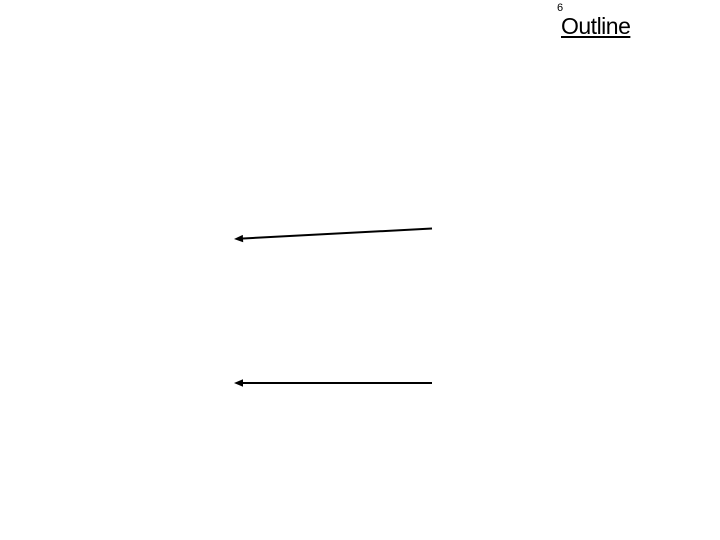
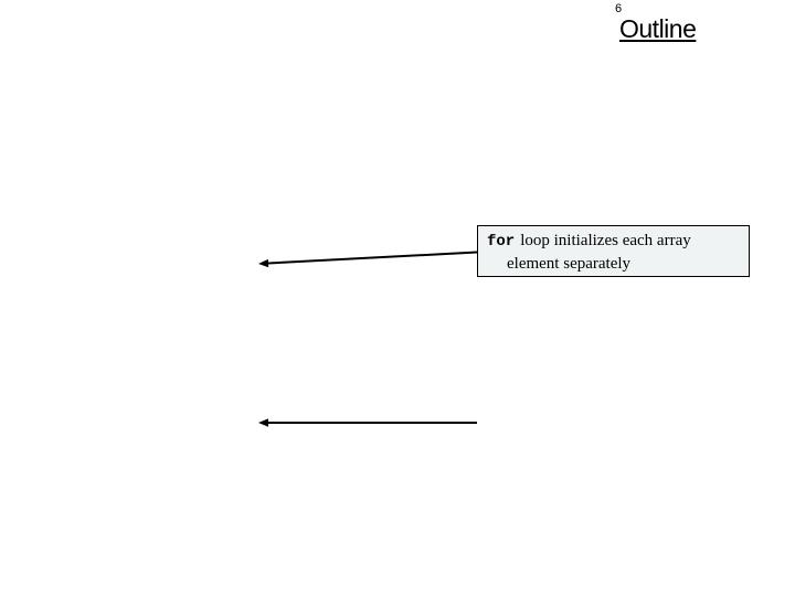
  6
  Outline
+ for loop initializes each array
+ element separately
